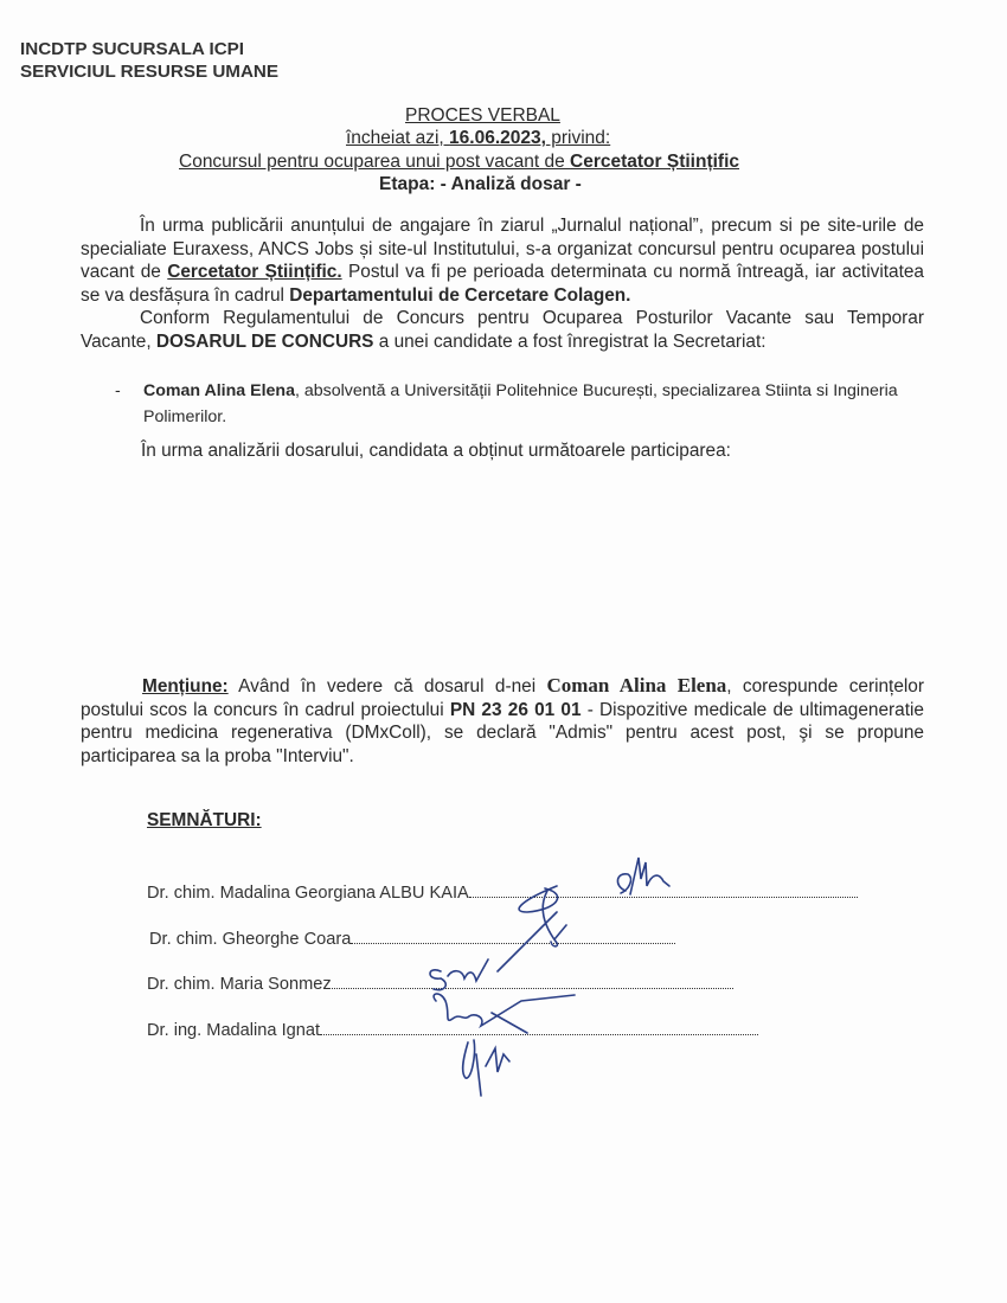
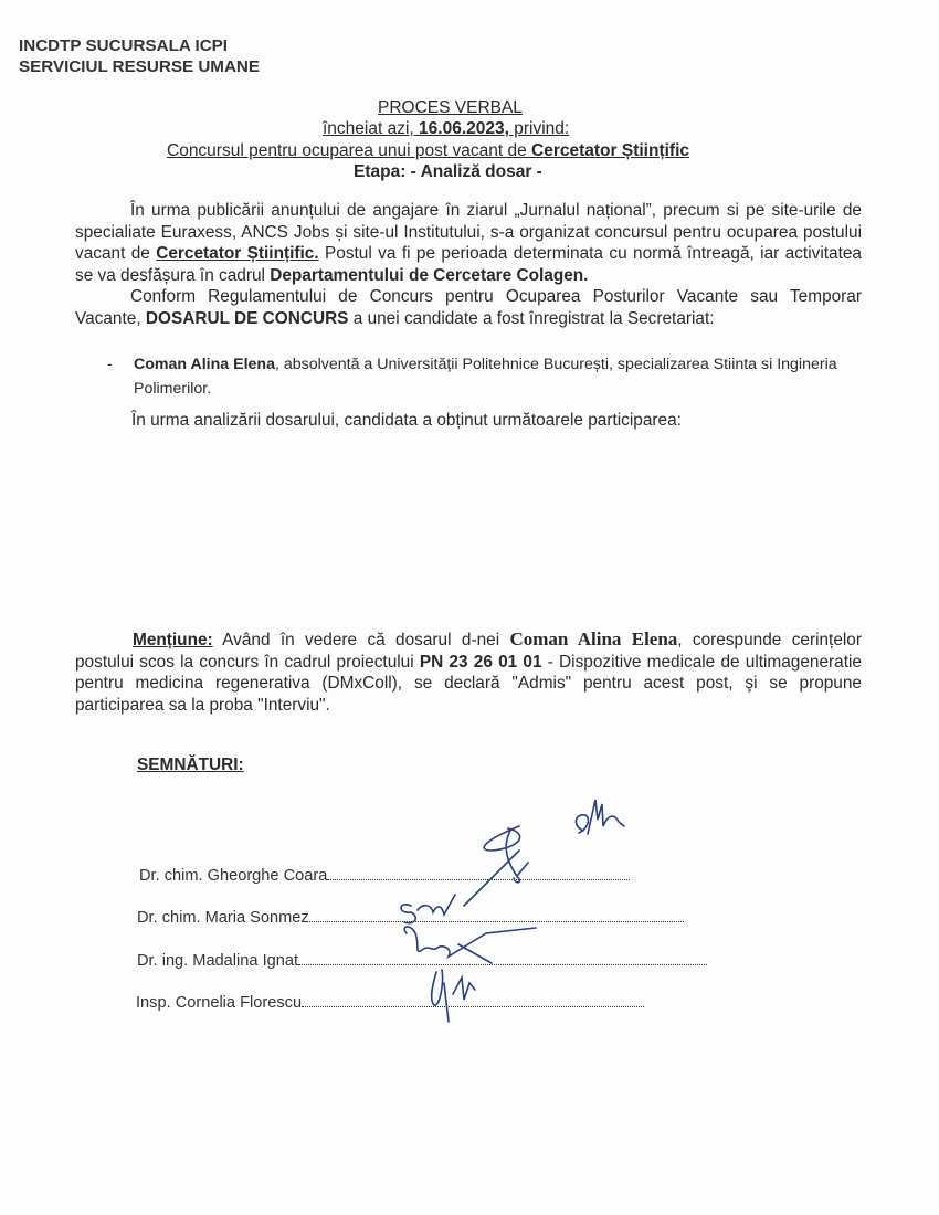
  INCDTP SUCURSALA ICPI
  SERVICIUL RESURSE UMANE
  PROCES VERBAL
  încheiat azi, 16.06.2023, privind:
  Concursul pentru ocuparea unui post vacant de Cercetator Științific
  Etapa: - Analiză dosar -
  În urma publicării anunțului de angajare în ziarul „Jurnalul național”, precum si pe site-urile de specialiate Euraxess, ANCS Jobs și site-ul Institutului, s-a organizat concursul pentru ocuparea postului vacant de Cercetator Științific. Postul va fi pe perioada determinata cu normă întreagă, iar activitatea se va desfășura în cadrul Departamentului de Cercetare Colagen.
  Conform Regulamentului de Concurs pentru Ocuparea Posturilor Vacante sau Temporar Vacante, DOSARUL DE CONCURS a unei candidate a fost înregistrat la Secretariat:
  -
  Coman Alina Elena, absolventă a Universității Politehnice București, specializarea Stiinta si Ingineria Polimerilor.
  În urma analizării dosarului, candidata a obținut următoarele participarea:
  Mențiune: Având în vedere că dosarul d-nei Coman Alina Elena, corespunde cerințelor postului scos la concurs în cadrul proiectului PN 23 26 01 01 - Dispozitive medicale de ultimageneratie pentru medicina regenerativa (DMxColl), se declară "Admis" pentru acest post, şi se propune participarea sa la proba "Interviu".
  SEMNĂTURI:
- Dr. chim. Madalina Georgiana ALBU KAIA
  Dr. chim. Gheorghe Coara
  Dr. chim. Maria Sonmez
  Dr. ing. Madalina Ignat
+ Insp. Cornelia Florescu
